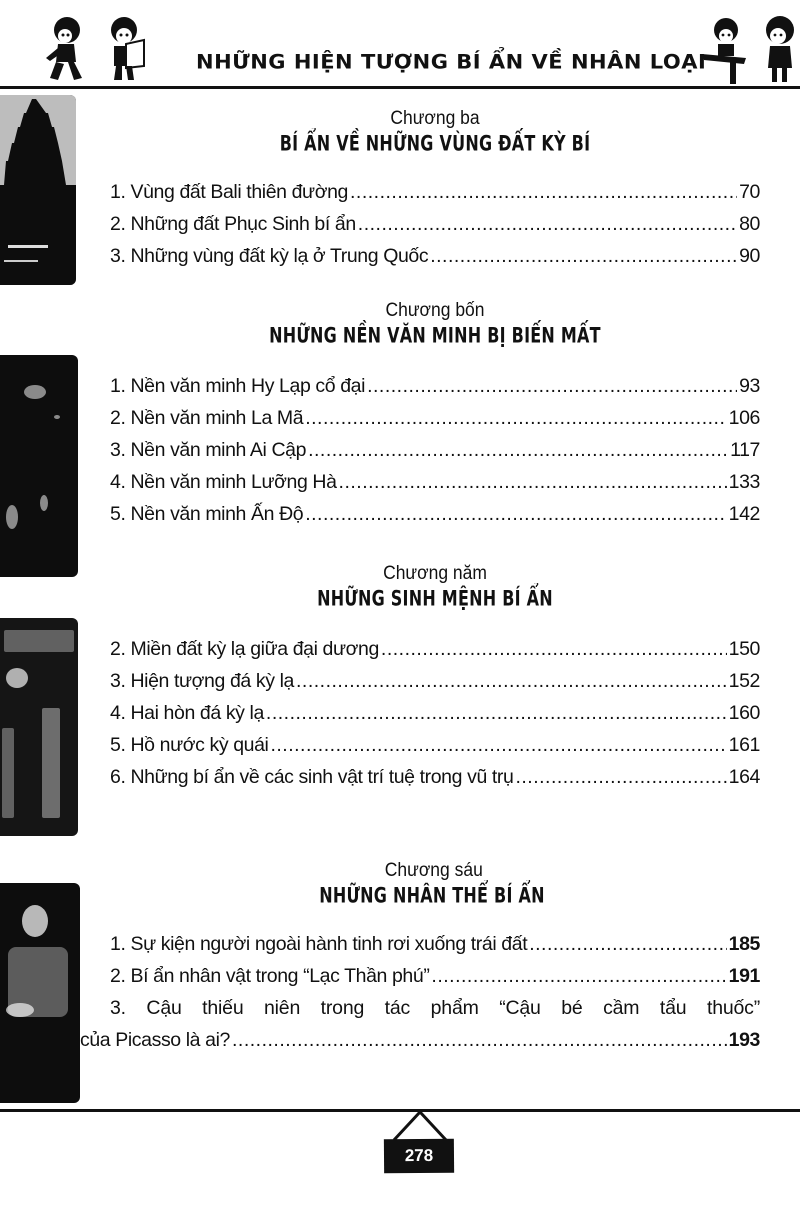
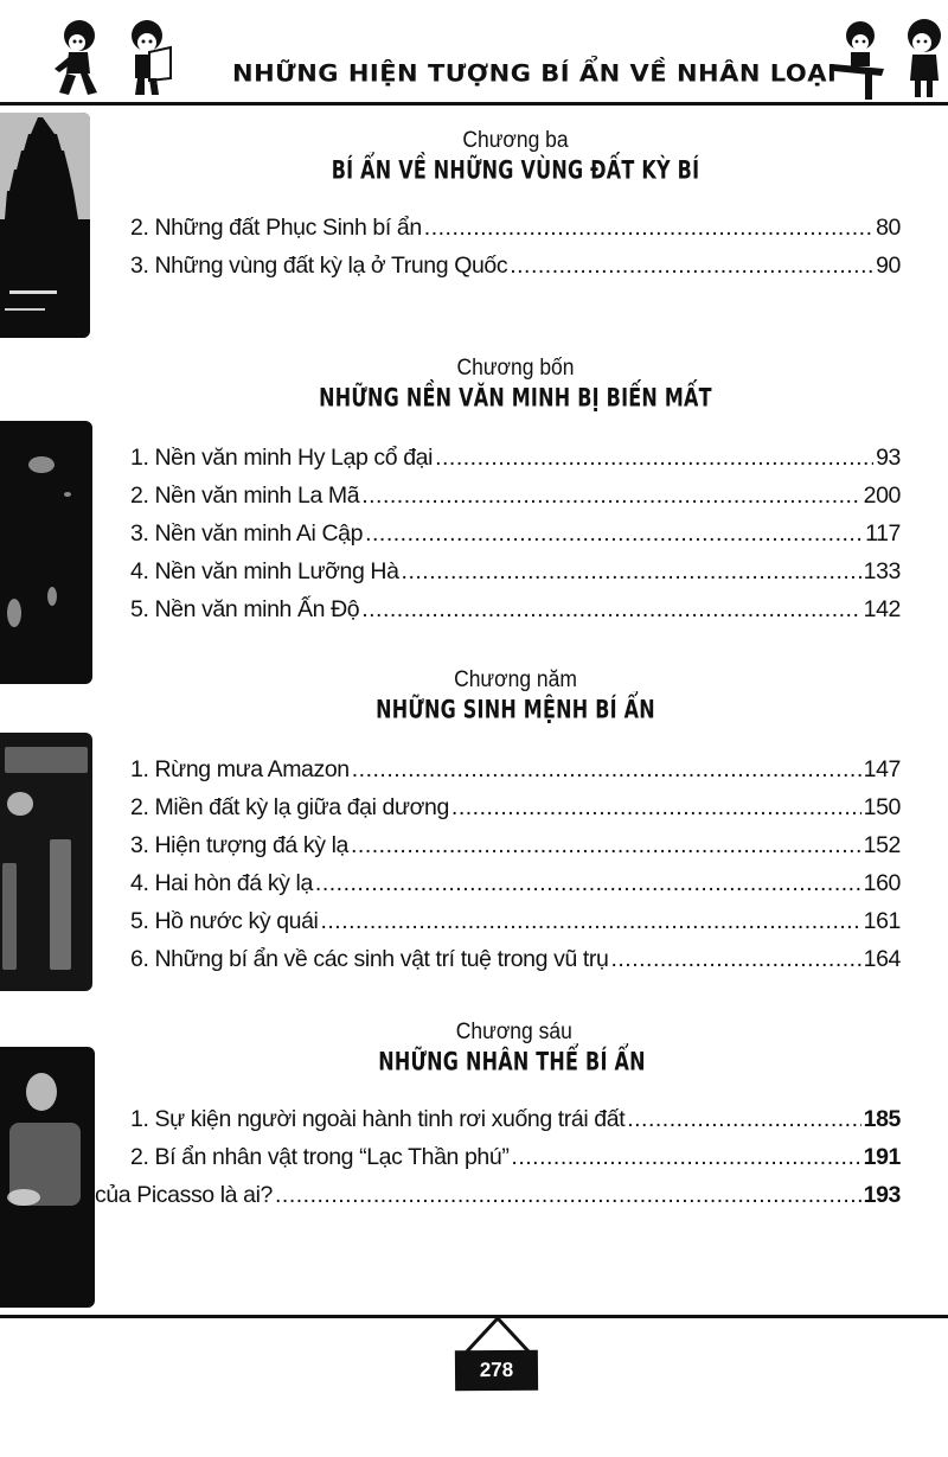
  NHỮNG HIỆN TƯỢNG BÍ ẨN VỀ NHÂN LOẠI
  Chương ba
  BÍ ẨN VỀ NHỮNG VÙNG ĐẤT KỲ BÍ
- 1. Vùng đất Bali thiên đường
- 70
  2. Những đất Phục Sinh bí ẩn
  80
  3. Những vùng đất kỳ lạ ở Trung Quốc
  90
  Chương bốn
  NHỮNG NỀN VĂN MINH BỊ BIẾN MẤT
  1. Nền văn minh Hy Lạp cổ đại
  93
  2. Nền văn minh La Mã
- 106
+ 200
  3. Nền văn minh Ai Cập
  117
  4. Nền văn minh Lưỡng Hà
  133
  5. Nền văn minh Ấn Độ
  142
  Chương năm
  NHỮNG SINH MỆNH BÍ ẨN
+ 1. Rừng mưa Amazon
+ 147
  2. Miền đất kỳ lạ giữa đại dương
  150
  3. Hiện tượng đá kỳ lạ
  152
  4. Hai hòn đá kỳ lạ
  160
  5. Hồ nước kỳ quái
  161
  6. Những bí ẩn về các sinh vật trí tuệ trong vũ trụ
  164
  Chương sáu
  NHỮNG NHÂN THỂ BÍ ẨN
  1. Sự kiện người ngoài hành tinh rơi xuống trái đất
  185
  2. Bí ẩn nhân vật trong “Lạc Thần phú”
  191
- 3. Cậu thiếu niên trong tác phẩm “Cậu bé cầm tẩu thuốc”
  của Picasso là ai?
  193
  278
